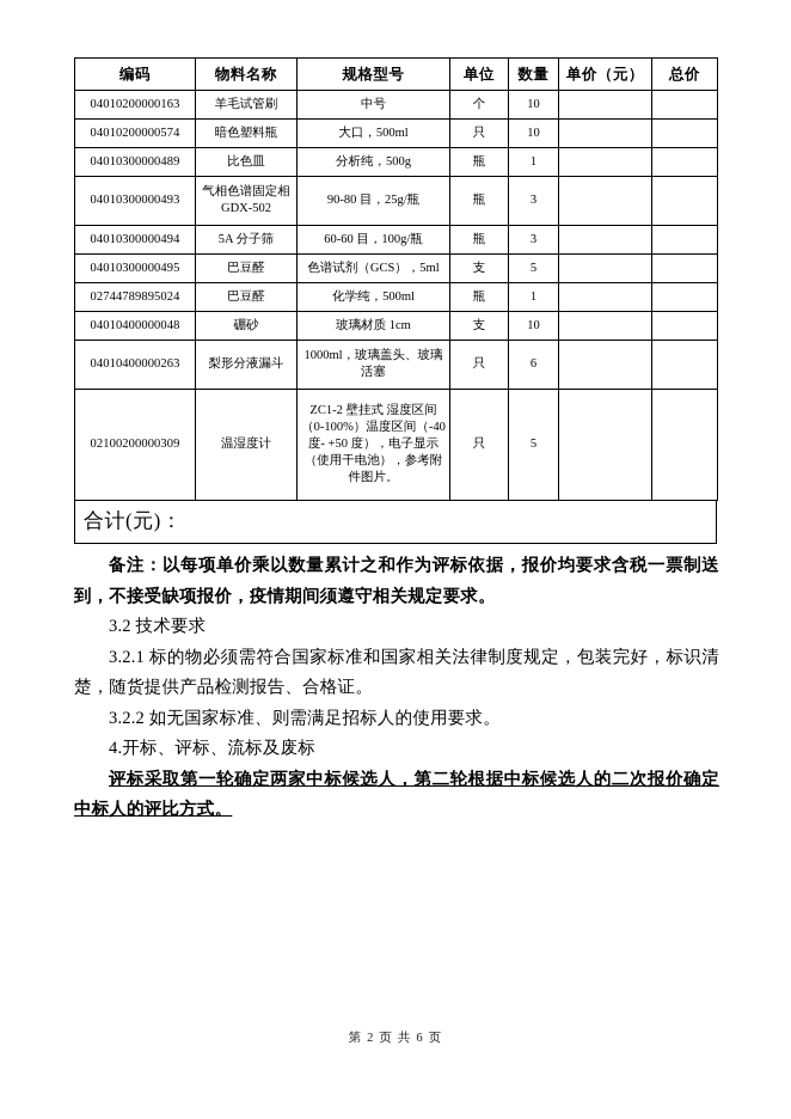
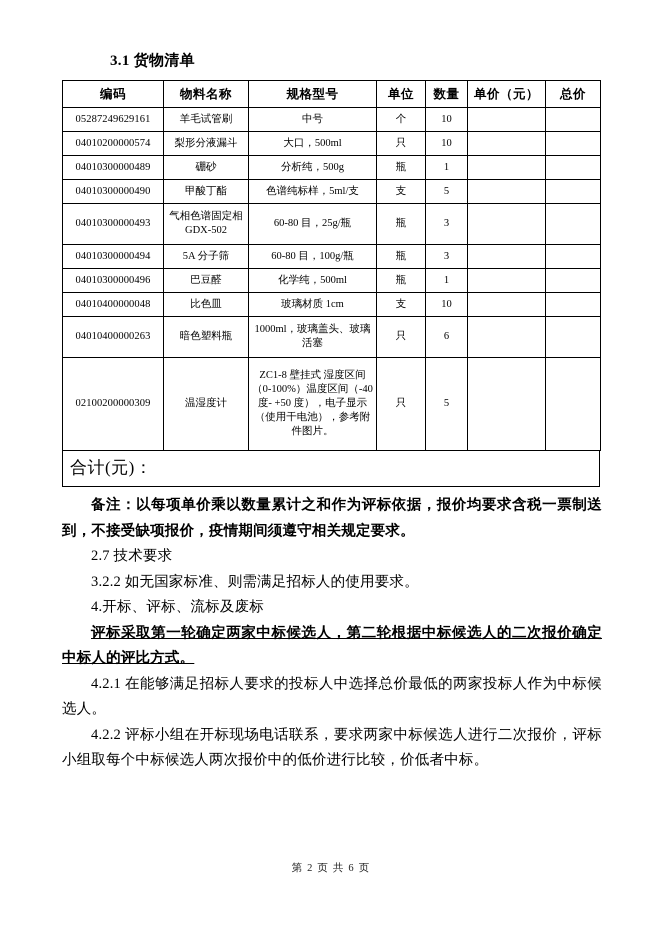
+ 3.1 货物清单
  编码	物料名称	规格型号	单位	数量	单价（元）	总价
- 04010200000163	羊毛试管刷	中号	个	10
+ 05287249629161	羊毛试管刷	中号	个	10
- 04010200000574	暗色塑料瓶	大口，500ml	只	10
+ 04010200000574	梨形分液漏斗	大口，500ml	只	10
- 04010300000489	比色皿	分析纯，500g	瓶	1
+ 04010300000489	硼砂	分析纯，500g	瓶	1
+ 04010300000490	甲酸丁酯	色谱纯标样，5ml/支	支	5
- 04010300000493	气相色谱固定相 GDX-502	90-80 目，25g/瓶	瓶	3
+ 04010300000493	气相色谱固定相 GDX-502	60-80 目，25g/瓶	瓶	3
- 04010300000494	5A 分子筛	60-60 目，100g/瓶	瓶	3
+ 04010300000494	5A 分子筛	60-80 目，100g/瓶	瓶	3
- 04010300000495	巴豆醛	色谱试剂（GCS），5ml	支	5
- 02744789895024	巴豆醛	化学纯，500ml	瓶	1
+ 04010300000496	巴豆醛	化学纯，500ml	瓶	1
- 04010400000048	硼砂	玻璃材质 1cm	支	10
+ 04010400000048	比色皿	玻璃材质 1cm	支	10
- 04010400000263	梨形分液漏斗	1000ml，玻璃盖头、玻璃活塞	只	6
+ 04010400000263	暗色塑料瓶	1000ml，玻璃盖头、玻璃活塞	只	6
- 02100200000309	温湿度计	ZC1-2 壁挂式 湿度区间（0-100%）温度区间（-40 度- +50 度），电子显示（使用干电池），参考附件图片。	只	5
+ 02100200000309	温湿度计	ZC1-8 壁挂式 湿度区间（0-100%）温度区间（-40 度- +50 度），电子显示（使用干电池），参考附件图片。	只	5
  合计(元)：
  备注：以每项单价乘以数量累计之和作为评标依据，报价均要求含税一票制送到，不接受缺项报价，疫情期间须遵守相关规定要求。
- 3.2 技术要求
+ 2.7 技术要求
- 3.2.1 标的物必须需符合国家标准和国家相关法律制度规定，包装完好，标识清楚，随货提供产品检测报告、合格证。
  3.2.2 如无国家标准、则需满足招标人的使用要求。
  4.开标、评标、流标及废标
  评标采取第一轮确定两家中标候选人，第二轮根据中标候选人的二次报价确定中标人的评比方式。
+ 4.2.1 在能够满足招标人要求的投标人中选择总价最低的两家投标人作为中标候选人。
+ 4.2.2 评标小组在开标现场电话联系，要求两家中标候选人进行二次报价，评标小组取每个中标候选人两次报价中的低价进行比较，价低者中标。
  第 2 页 共 6 页
